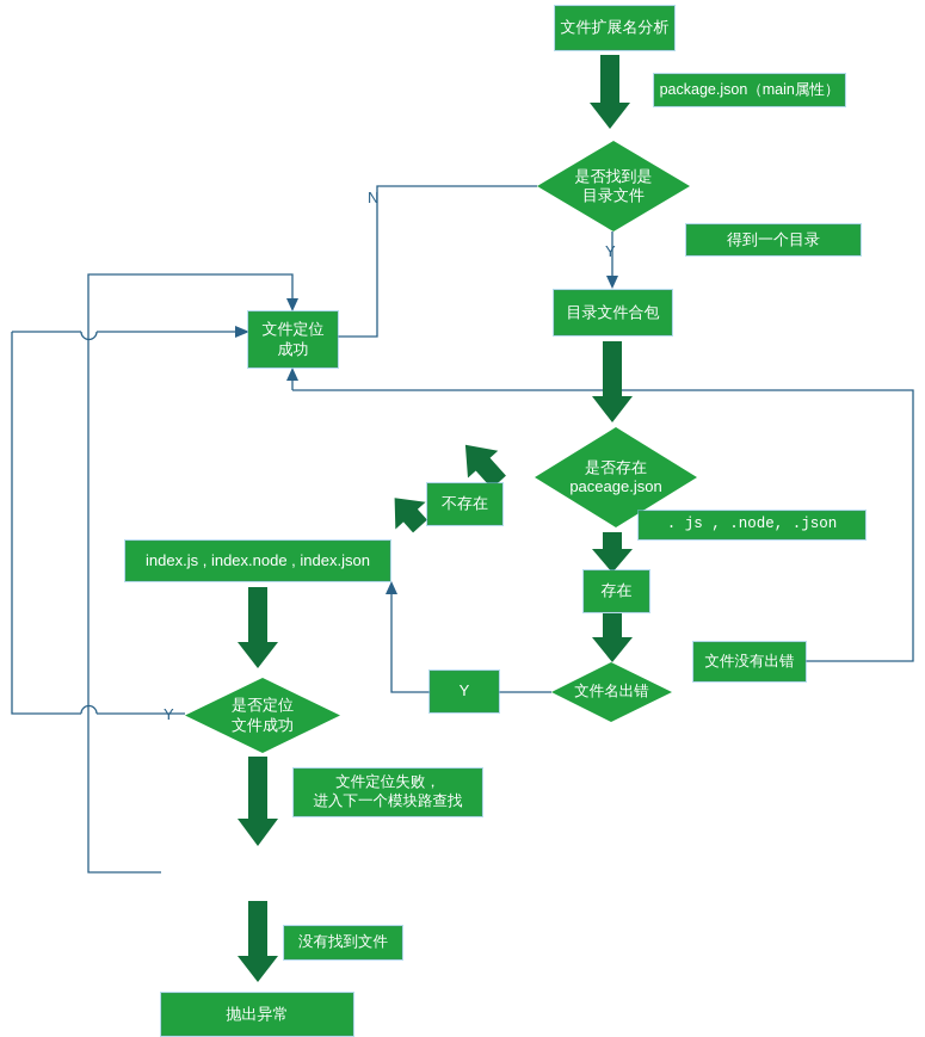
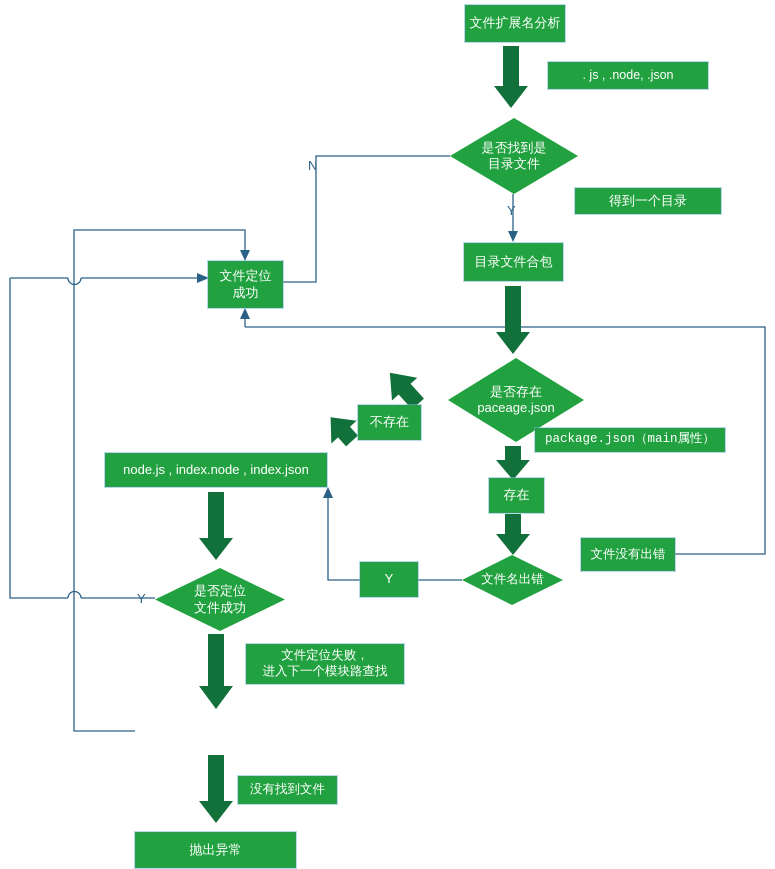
  文件扩展名分析
- package.json（main属性）
+ . js , .node, .json
  是否找到是
  目录文件
  得到一个目录
  目录文件合包
  文件定位
  成功
  是否存在
  paceage.json
  不存在
- . js , .node, .json
+ package.json（main属性）
- index.js , index.node , index.json
+ node.js , index.node , index.json
  存在
  文件没有出错
  文件名出错
  Y
  是否定位
  文件成功
  文件定位失败，
  进入下一个模块路查找
  没有找到文件
  抛出异常
  N
  Y
  Y
